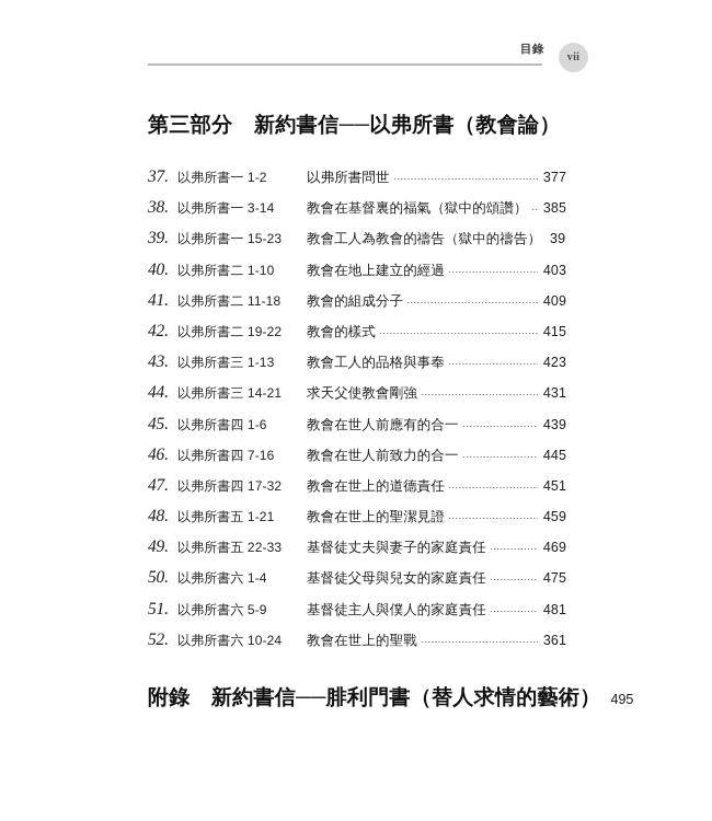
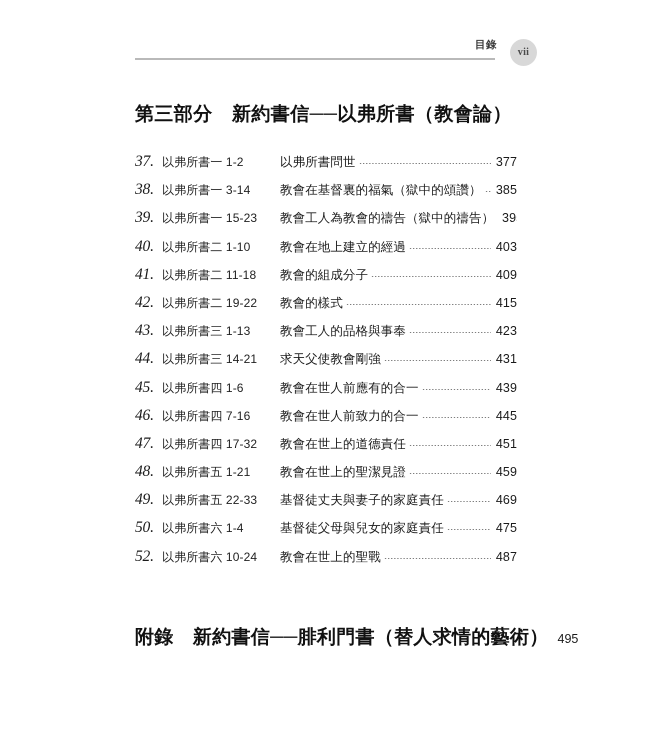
  目錄
  vii
  第三部分 新約書信──以弗所書（教會論）
  37.
  以弗所書一 1-2
  以弗所書問世
  377
  38.
  以弗所書一 3-14
  教會在基督裏的福氣（獄中的頌讚）
  385
  39.
  以弗所書一 15-23
  教會工人為教會的禱告（獄中的禱告）
  40.
  以弗所書二 1-10
  教會在地上建立的經過
  403
  41.
  以弗所書二 11-18
  教會的組成分子
  409
  42.
  以弗所書二 19-22
  教會的樣式
  415
  43.
  以弗所書三 1-13
  教會工人的品格與事奉
  423
  44.
  以弗所書三 14-21
  求天父使教會剛強
  431
  45.
  以弗所書四 1-6
  教會在世人前應有的合一
  439
  46.
  以弗所書四 7-16
  教會在世人前致力的合一
  445
  47.
  以弗所書四 17-32
  教會在世上的道德責任
  451
  48.
  以弗所書五 1-21
  教會在世上的聖潔見證
  459
  49.
  以弗所書五 22-33
  基督徒丈夫與妻子的家庭責任
  469
  50.
  以弗所書六 1-4
  基督徒父母與兒女的家庭責任
  475
- 51.
- 以弗所書六 5-9
- 基督徒主人與僕人的家庭責任
- 481
  52.
  以弗所書六 10-24
  教會在世上的聖戰
- 361
+ 487
  附錄 新約書信──腓利門書（替人求情的藝術）
  495
